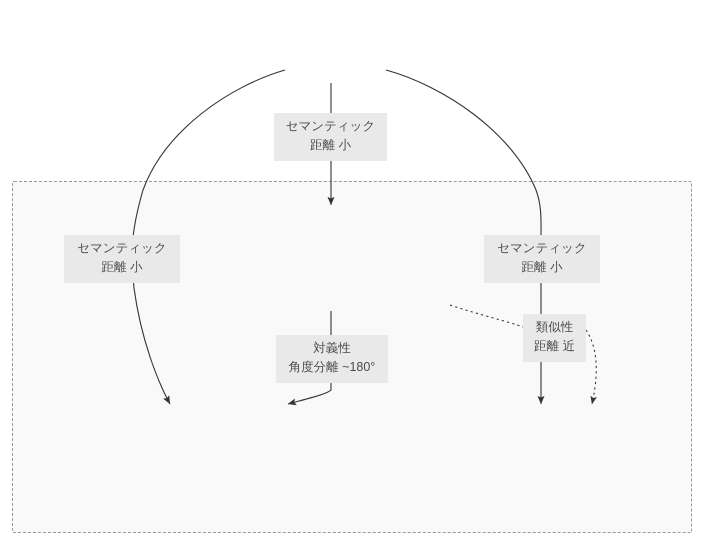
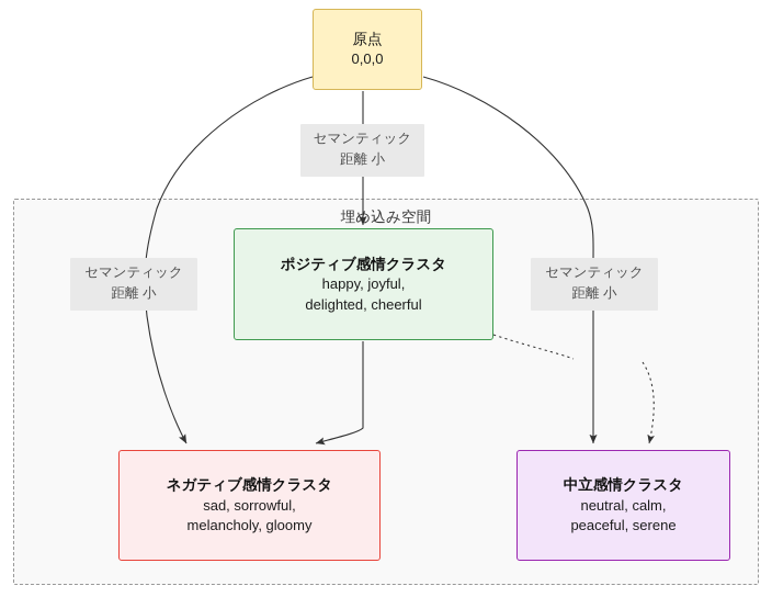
+ 埋め込み空間
+ 原点
+ 0,0,0
+ ポジティブ感情クラスタ
+ happy, joyful,
+ delighted, cheerful
+ ネガティブ感情クラスタ
+ sad, sorrowful,
+ melancholy, gloomy
+ 中立感情クラスタ
+ neutral, calm,
+ peaceful, serene
  セマンティック
  距離 小
  セマンティック
  距離 小
  セマンティック
  距離 小
- 対義性
- 角度分離 ~180°
- 類似性
- 距離 近
